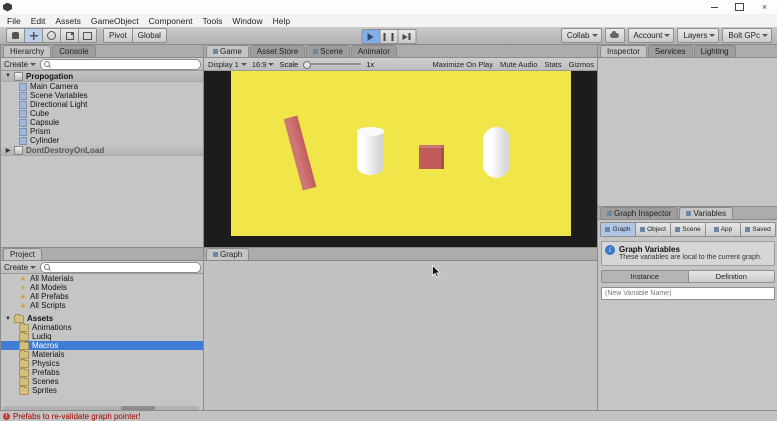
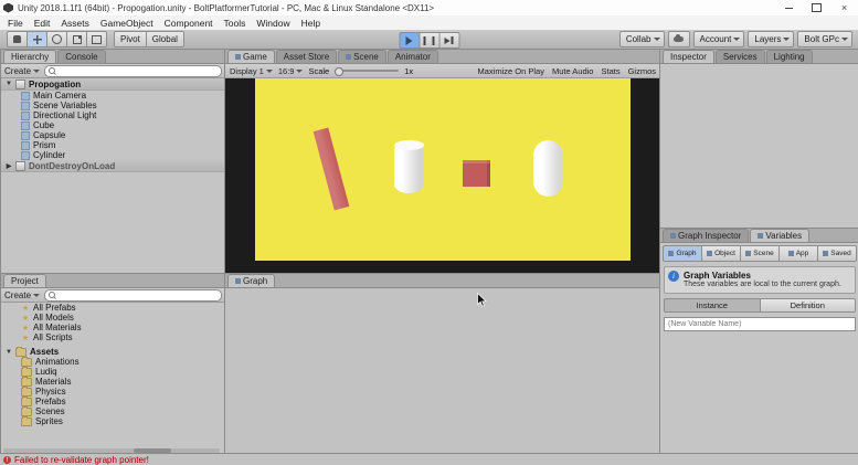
+ Unity 2018.1.1f1 (64bit) - Propogation.unity - BoltPlatformerTutorial - PC, Mac & Linux Standalone <DX11>
  ×
  File
  Edit
  Assets
  GameObject
  Component
  Tools
  Window
  Help
  Pivot
  Global
  Collab
  Account
  Layers
  Bolt GPc
  Hierarchy
  Console
  Create
  Propogation
  Main Camera
  Scene Variables
  Directional Light
  Cube
  Capsule
  Prism
  Cylinder
  DontDestroyOnLoad
  Game
  Asset Store
  Scene
  Animator
  Display 1
  16:9
  Scale
  1x
  Maximize On Play
  Mute Audio
  Stats
  Gizmos
  Project
  Create
- All Materials
+ All Prefabs
  All Models
- All Prefabs
+ All Materials
  All Scripts
  Assets
  Animations
  Ludiq
- Macros
  Materials
  Physics
  Prefabs
  Scenes
  Sprites
  Graph
  Inspector
  Services
  Lighting
  Graph Inspector
  Variables
  i
  Graph Variables
  Instance
  Definition
  (New Variable Name)
- Prefabs to re-validate graph pointer!
+ Failed to re-validate graph pointer!
